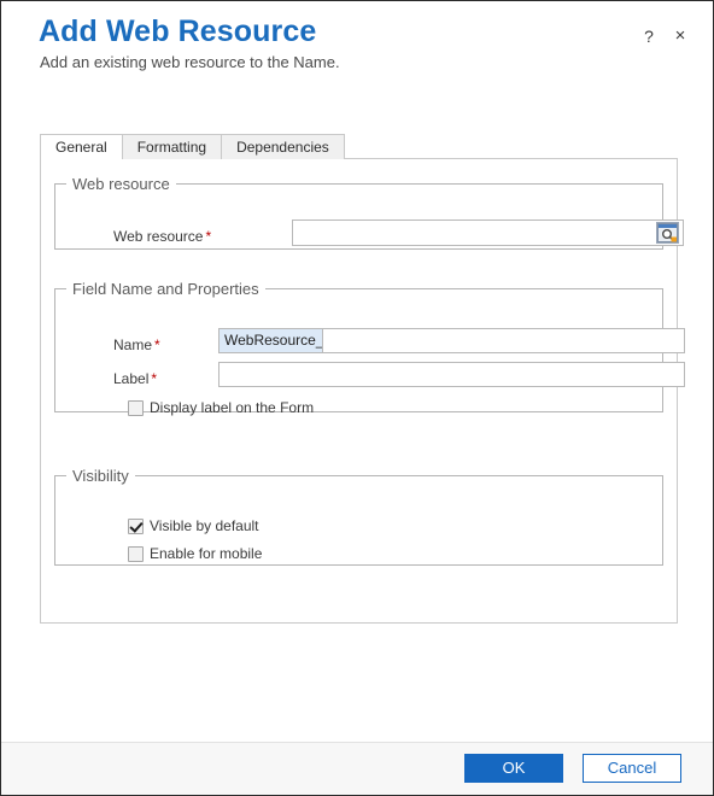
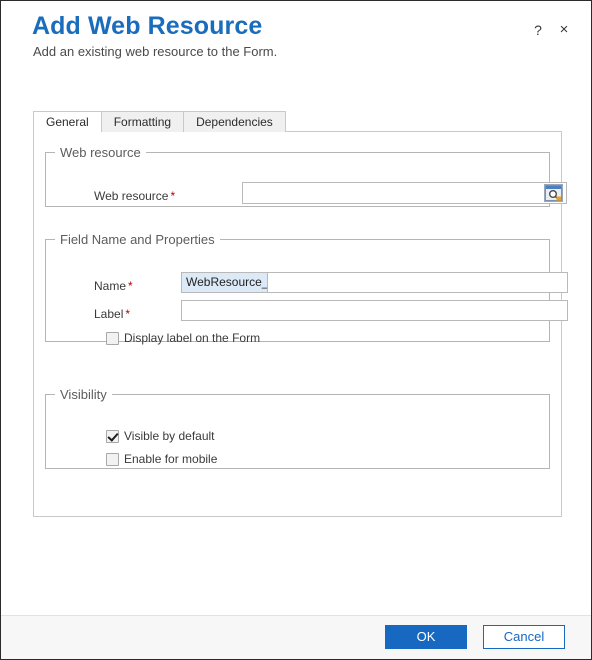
  Add Web Resource
- Add an existing web resource to the Name.
+ Add an existing web resource to the Form.
  ?
  ×
  General
  Formatting
  Dependencies
  Web resource
  Web resource *
  Field Name and Properties
  Name *
  WebResource_
  Label *
  Display label on the Form
  Visibility
  Visible by default
  Enable for mobile
  OK
  Cancel
